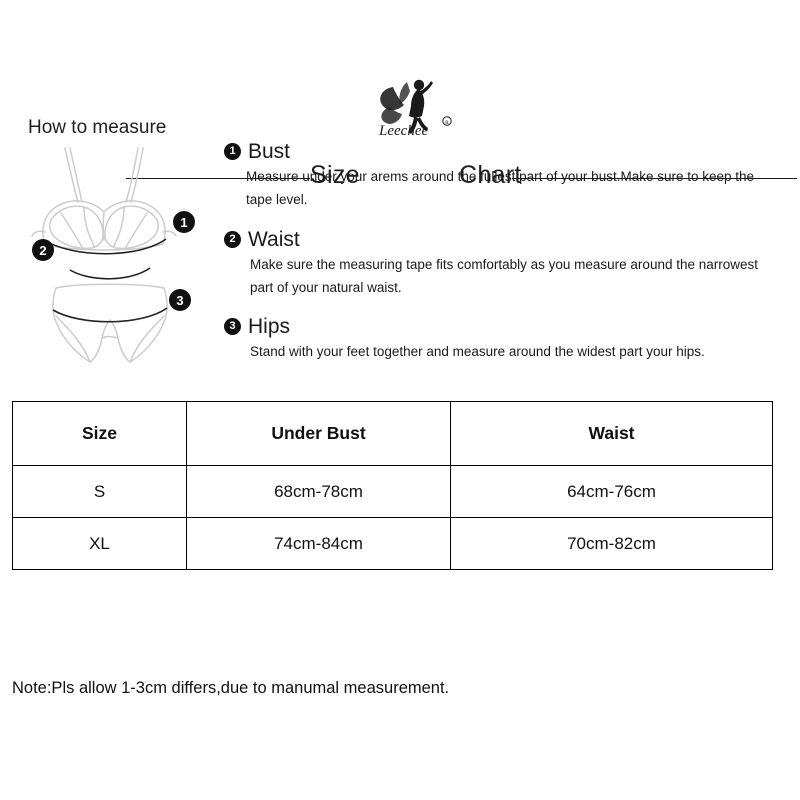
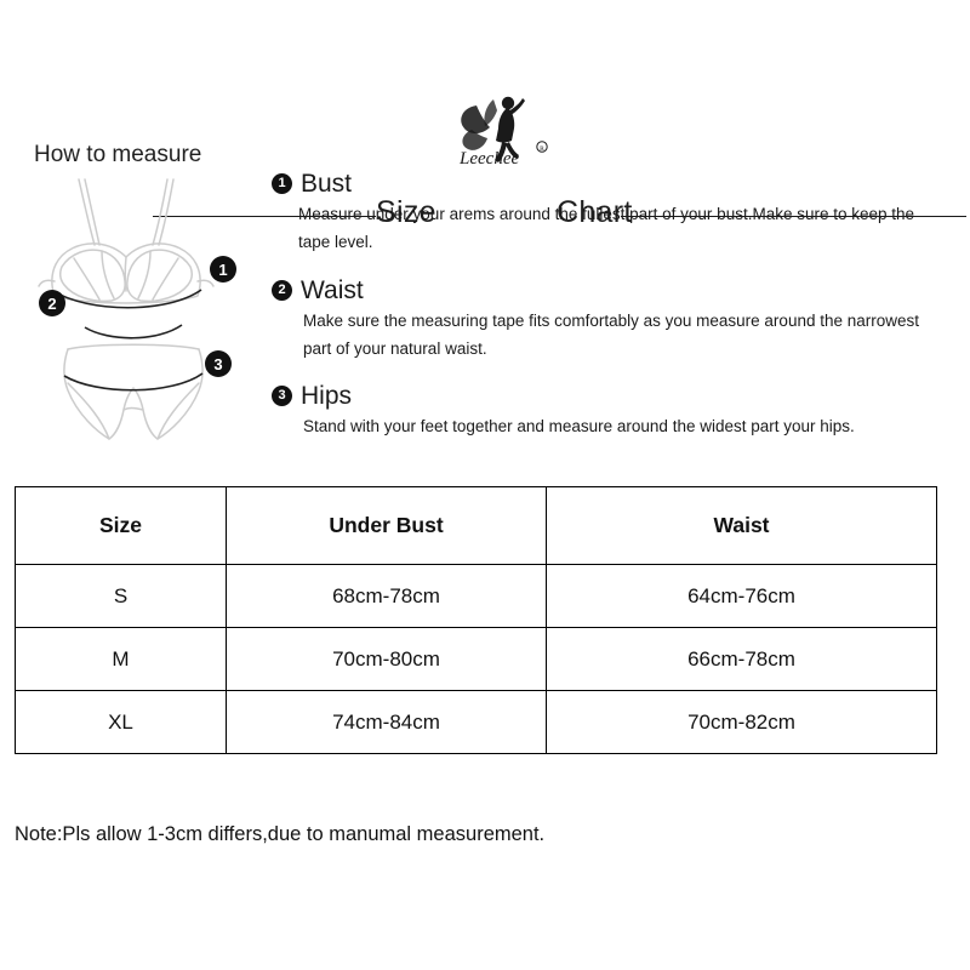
  Size
  Chart
  Leechee
  How to measure
  1
  2
  3
  1
  Bust
  Measure under your arems around the fullest part of your bust.Make sure to keep the tape level.
  2
  Waist
  Make sure the measuring tape fits comfortably as you measure around the narrowest part of your natural waist.
  3
  Hips
  Stand with your feet together and measure around the widest part your hips.
  Size	Under Bust	Waist
  S	68cm-78cm	64cm-76cm
+ M	70cm-80cm	66cm-78cm
  XL	74cm-84cm	70cm-82cm
  Note:Pls allow 1-3cm differs,due to manumal measurement.
